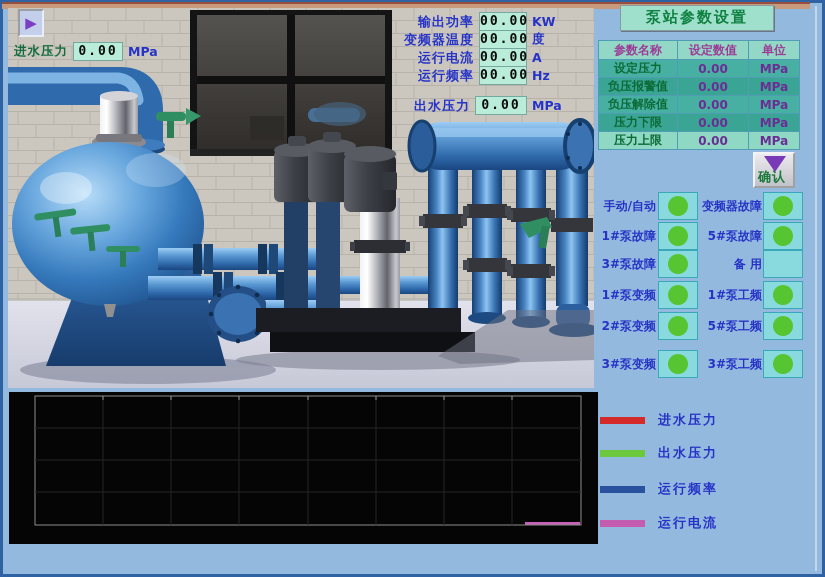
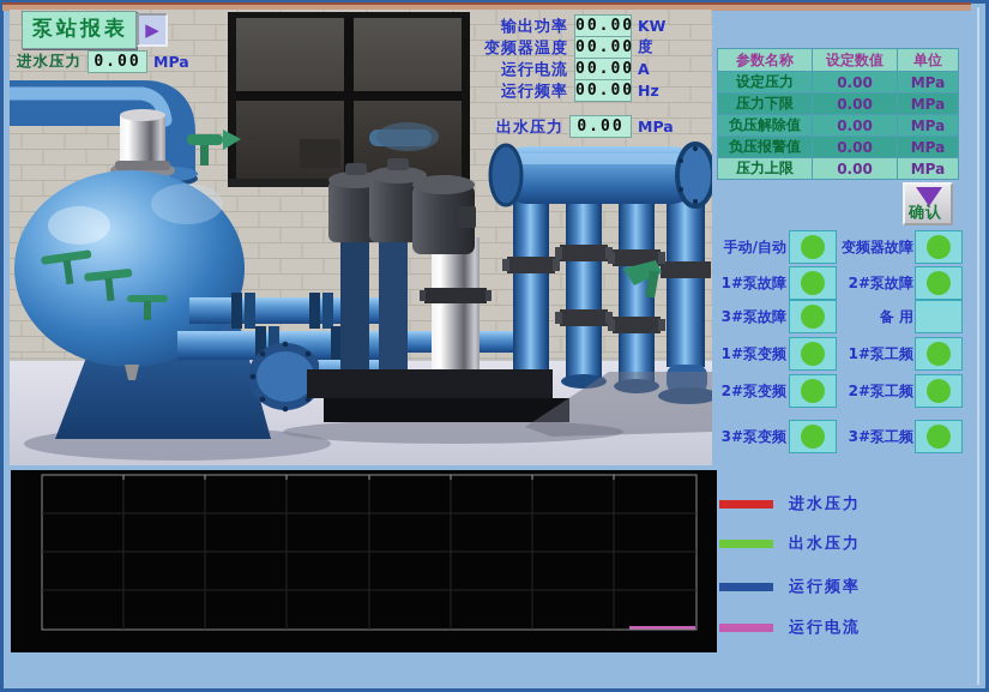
+ 泵站报表
  ▶
  进水压力
  0.00
  MPa
  输出功率
  00.00
  KW
  变频器温度
  00.00
  度
  运行电流
  00.00
  A
  运行频率
  00.00
  Hz
  出水压力
  0.00
  MPa
- 泵站参数设置
  参数名称
  设定数值
  单位
  设定压力
  0.00
  MPa
- 负压报警值
+ 压力下限
  0.00
  MPa
  负压解除值
  0.00
  MPa
- 压力下限
+ 负压报警值
  0.00
  MPa
  压力上限
  0.00
  MPa
  确认
  手动/自动
  变频器故障
  1#泵故障
- 5#泵故障
+ 2#泵故障
  3#泵故障
  备 用
  1#泵变频
  1#泵工频
  2#泵变频
- 5#泵工频
+ 2#泵工频
  3#泵变频
  3#泵工频
  进水压力
  出水压力
  运行频率
  运行电流
